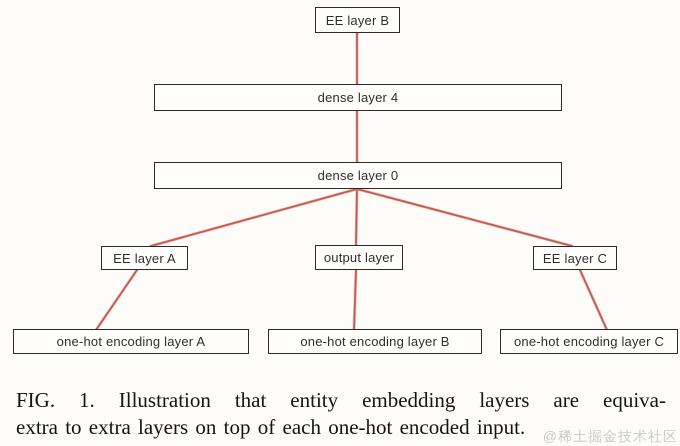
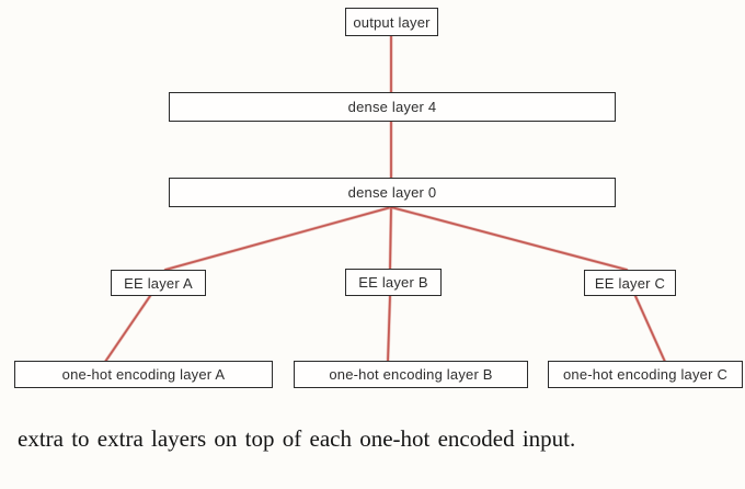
- EE layer B
+ output layer
  dense layer 4
  dense layer 0
  EE layer A
- output layer
+ EE layer B
  EE layer C
  one-hot encoding layer A
  one-hot encoding layer B
  one-hot encoding layer C
- @稀土掘金技术社区
- FIG. 1. Illustration that entity embedding layers are equiva-
  extra to extra layers on top of each one-hot encoded input.
